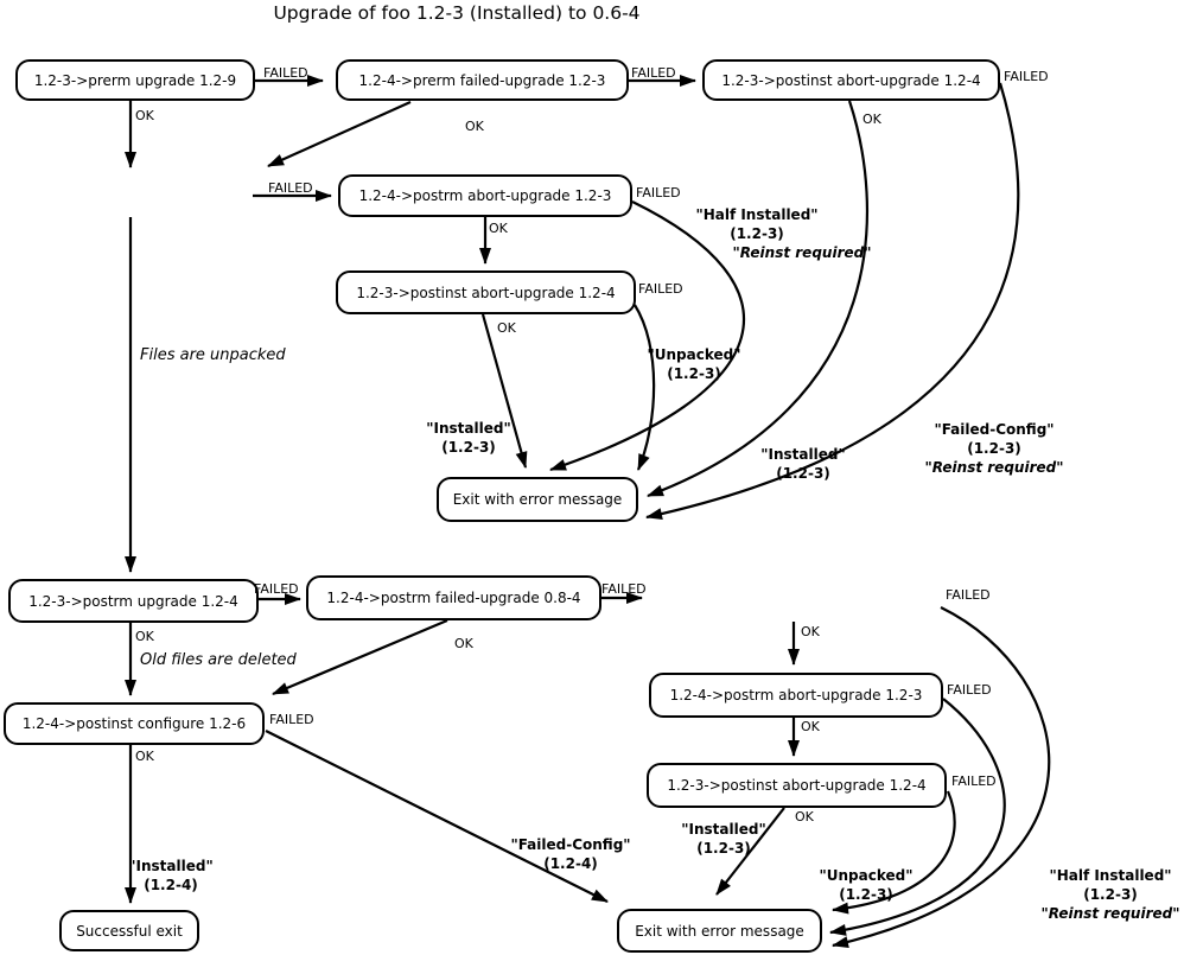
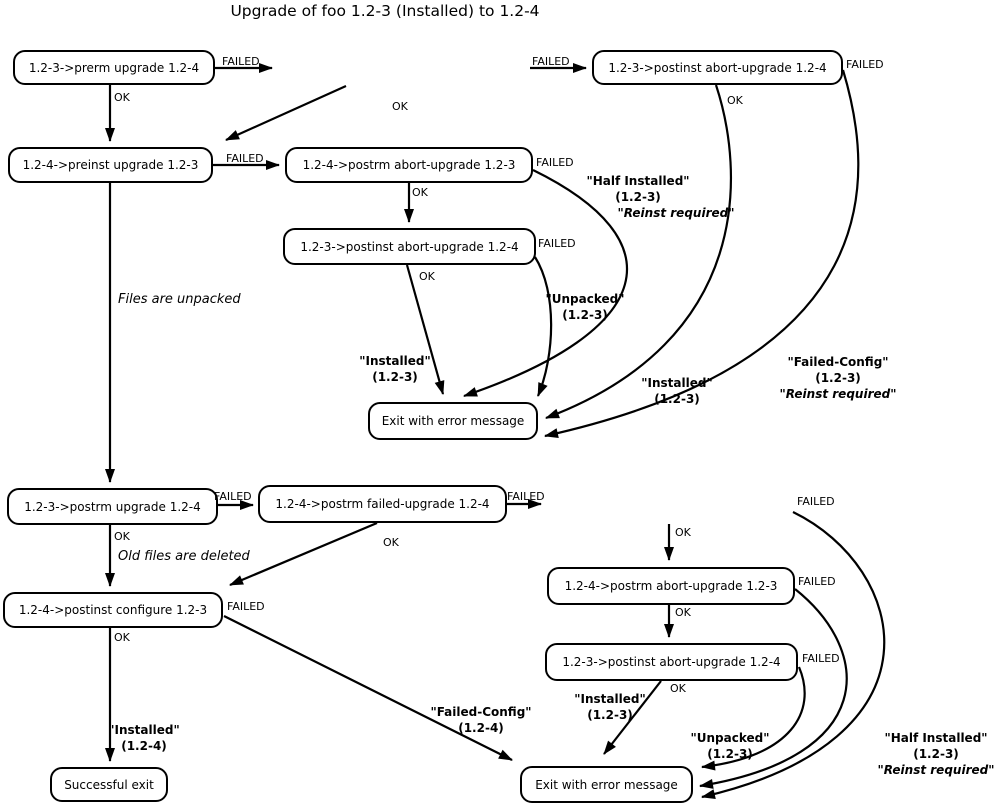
- Upgrade of foo 1.2-3 (Installed) to 0.6-4
+ Upgrade of foo 1.2-3 (Installed) to 1.2-4
- 1.2-3->prerm upgrade 1.2-9
+ 1.2-3->prerm upgrade 1.2-4
- 1.2-4->prerm failed-upgrade 1.2-3
  1.2-3->postinst abort-upgrade 1.2-4
+ 1.2-4->preinst upgrade 1.2-3
  1.2-4->postrm abort-upgrade 1.2-3
  1.2-3->postinst abort-upgrade 1.2-4
  Exit with error message
  1.2-3->postrm upgrade 1.2-4
- 1.2-4->postrm failed-upgrade 0.8-4
+ 1.2-4->postrm failed-upgrade 1.2-4
  1.2-4->postrm abort-upgrade 1.2-3
  1.2-3->postinst abort-upgrade 1.2-4
- 1.2-4->postinst configure 1.2-6
+ 1.2-4->postinst configure 1.2-3
  Successful exit
  Exit with error message
  FAILED
  FAILED
  FAILED
  FAILED
  FAILED
  FAILED
  FAILED
  FAILED
  FAILED
  FAILED
  FAILED
  FAILED
  OK
  OK
  OK
  OK
  OK
  OK
  OK
  OK
  OK
  OK
  OK
  Files are unpacked
  Old files are deleted
  "Half Installed"
  (1.2-3)
  "Reinst required"
  "Unpacked"
  (1.2-3)
  "Installed"
  (1.2-3)
  "Installed"
  (1.2-3)
  "Failed-Config"
  (1.2-3)
  "Reinst required"
  "Installed"
  (1.2-4)
  "Failed-Config"
  (1.2-4)
  "Installed"
  (1.2-3)
  "Unpacked"
  (1.2-3)
  "Half Installed"
  (1.2-3)
  "Reinst required"
